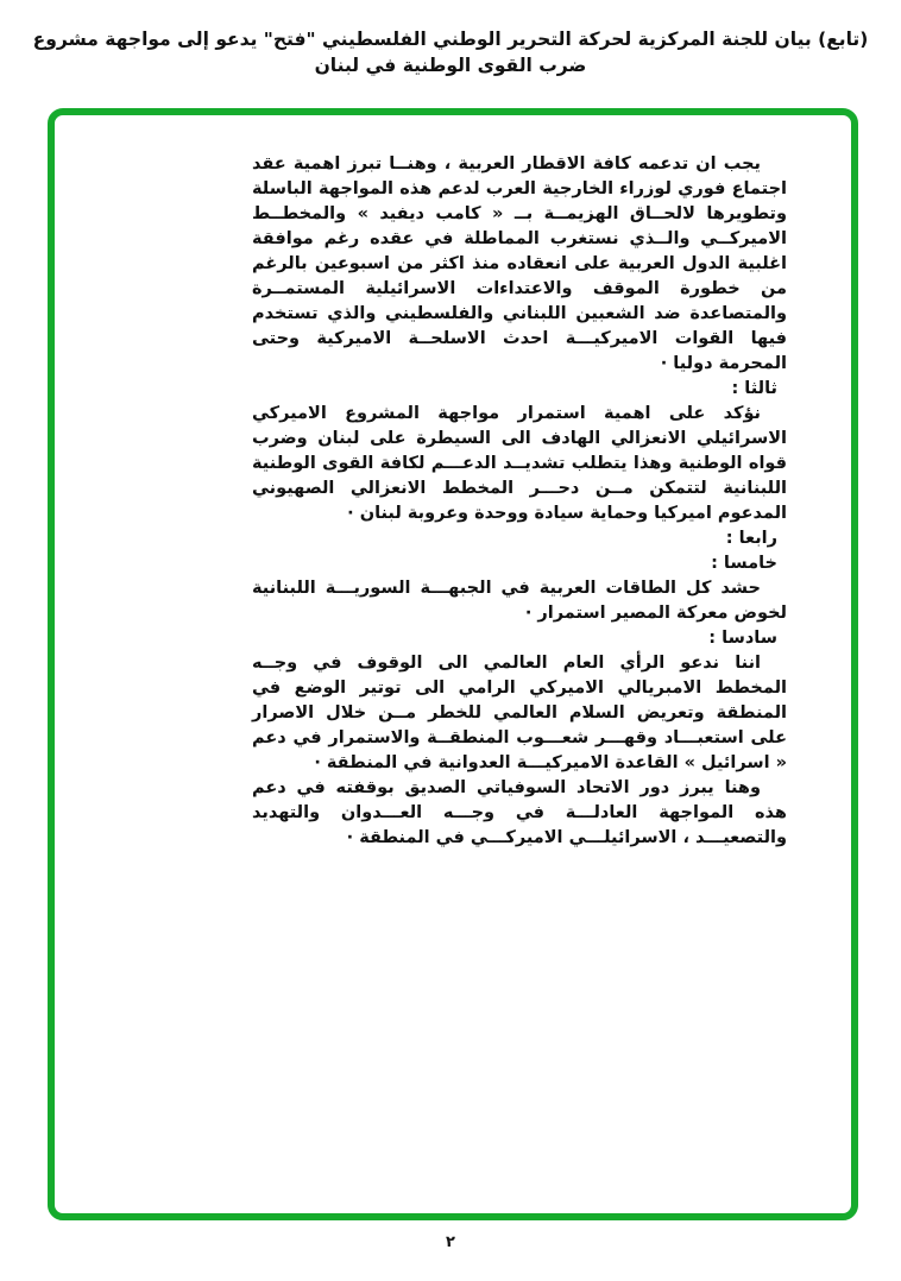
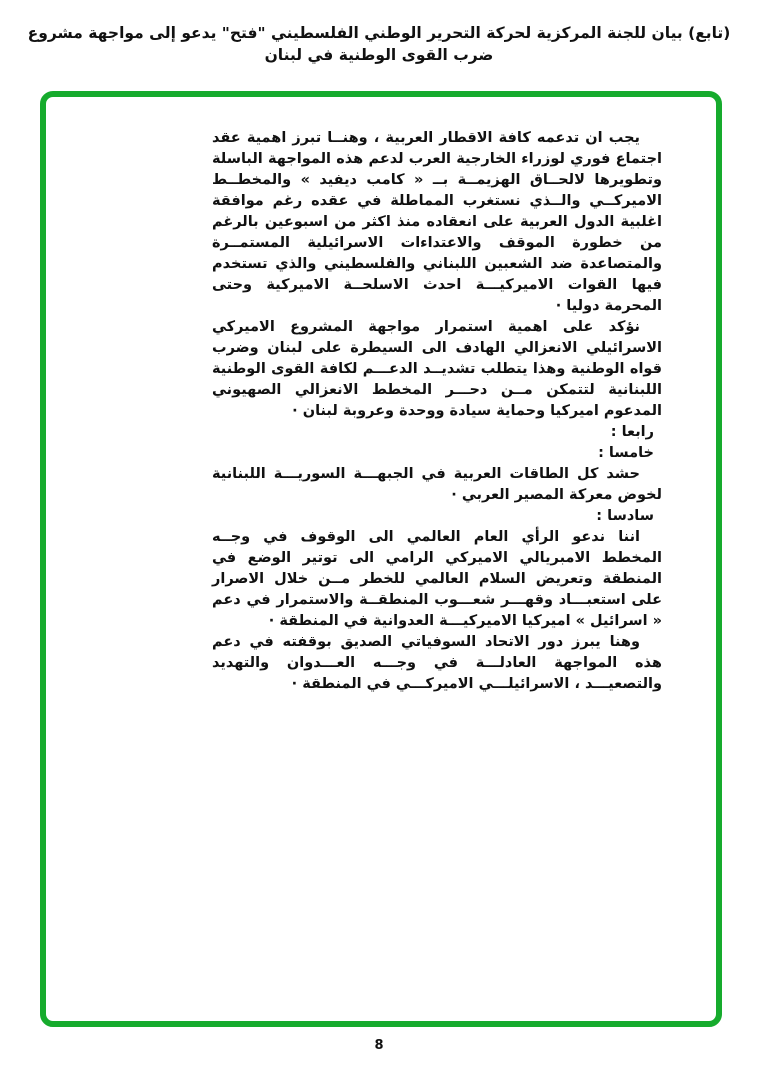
  (تابع) بيان للجنة المركزية لحركة التحرير الوطني الفلسطيني "فتح" يدعو إلى مواجهة مشروع ضرب القوى الوطنية في لبنان
  يجب ان تدعمه كافة الاقطار العربية ، وهنــا تبرز اهمية عقد اجتماع فوري لوزراء الخارجية العرب لدعم هذه المواجهة الباسلة وتطويرها لالحــاق الهزيمــة بــ « كامب ديفيد » والمخطــط الاميركــي والــذي نستغرب المماطلة في عقده رغم موافقة اغلبية الدول العربية على انعقاده منذ اكثر من اسبوعين بالرغم من خطورة الموقف والاعتداءات الاسرائيلية المستمــرة والمتصاعدة ضد الشعبين اللبناني والفلسطيني والذي تستخدم فيها القوات الاميركيـــة احدث الاسلحــة الاميركية وحتى المحرمة دوليا ·
- ثالثا :
  نؤكد على اهمية استمرار مواجهة المشروع الاميركي الاسرائيلي الانعزالي الهادف الى السيطرة على لبنان وضرب قواه الوطنية وهذا يتطلب تشديــد الدعـــم لكافة القوى الوطنية اللبنانية لتتمكن مــن دحـــر المخطط الانعزالي الصهيوني المدعوم اميركيا وحماية سيادة ووحدة وعروبة لبنان ·
  رابعا :
  خامسا :
- حشد كل الطاقات العربية في الجبهـــة السوريـــة اللبنانية لخوض معركة المصير استمرار ·
+ حشد كل الطاقات العربية في الجبهـــة السوريـــة اللبنانية لخوض معركة المصير العربي ·
  سادسا :
- اننا ندعو الرأي العام العالمي الى الوقوف في وجــه المخطط الامبريالي الاميركي الرامي الى توتير الوضع في المنطقة وتعريض السلام العالمي للخطر مــن خلال الاصرار على استعبـــاد وقهـــر شعـــوب المنطقــة والاستمرار في دعم « اسرائيل » القاعدة الاميركيـــة العدوانية في المنطقة ·
+ اننا ندعو الرأي العام العالمي الى الوقوف في وجــه المخطط الامبريالي الاميركي الرامي الى توتير الوضع في المنطقة وتعريض السلام العالمي للخطر مــن خلال الاصرار على استعبـــاد وقهـــر شعـــوب المنطقــة والاستمرار في دعم « اسرائيل » اميركيا الاميركيـــة العدوانية في المنطقة ·
  وهنا يبرز دور الاتحاد السوفياتي الصديق بوقفته في دعم هذه المواجهة العادلـــة في وجـــه العـــدوان والتهديد والتصعيـــد ، الاسرائيلـــي الاميركـــي في المنطقة ·
- ٢
+ 8
